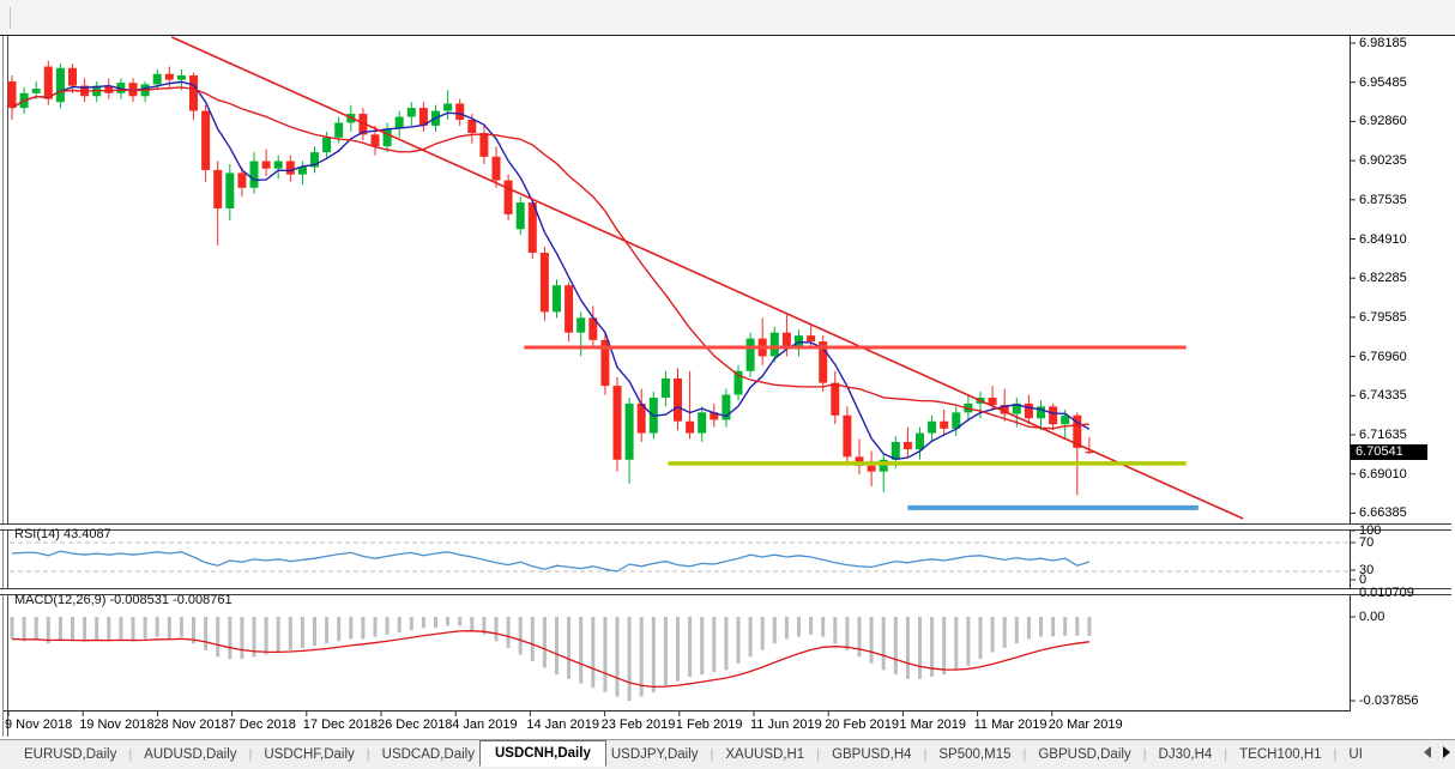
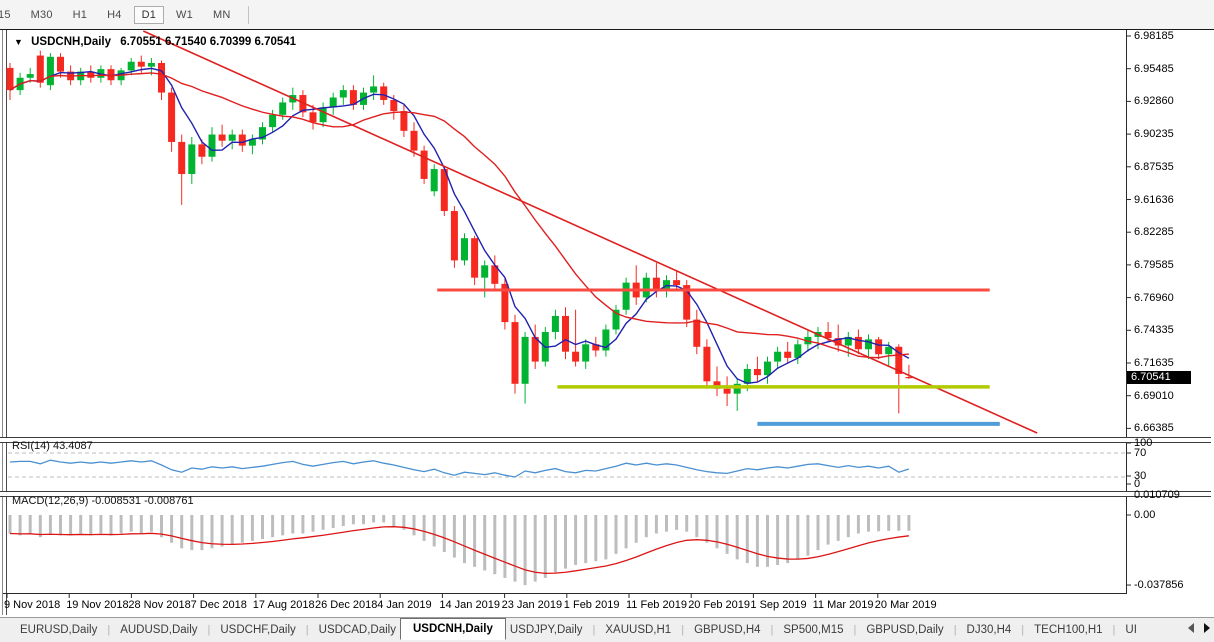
+ 15
+ M30
+ H1
+ H4
+ D1
+ W1
+ MN
+ ▼ USDCNH,Daily 6.70551 6.71540 6.70399 6.70541
  RSI(14) 43.4087
  MACD(12,26,9) -0.008531 -0.008761
  6.70541
  6.98185
  6.95485
  6.92860
  6.90235
  6.87535
- 6.84910
+ 9.61636
  6.82285
  6.79585
  6.76960
  6.74335
  6.71635
  6.69010
  6.66385
  100
  70
  30
  0
  0.010709
  0.00
  -0.037856
  9 Nov 2018
  19 Nov 2018
  28 Nov 2018
  7 Dec 2018
- 17 Dec 2018
+ 17 Aug 2018
  26 Dec 2018
  4 Jan 2019
  14 Jan 2019
- 23 Feb 2019
+ 23 Jan 2019
  1 Feb 2019
- 11 Jun 2019
+ 11 Feb 2019
  20 Feb 2019
- 1 Mar 2019
+ 1 Sep 2019
  11 Mar 2019
  20 Mar 2019
  EURUSD,Daily
  |
  AUDUSD,Daily
  |
  USDCHF,Daily
  |
  USDCAD,Daily
  USDCNH,Daily
  USDJPY,Daily
  |
  XAUUSD,H1
  |
  GBPUSD,H4
  |
  SP500,M15
  |
  GBPUSD,Daily
  |
  DJ30,H4
  |
  TECH100,H1
  |
  UI
